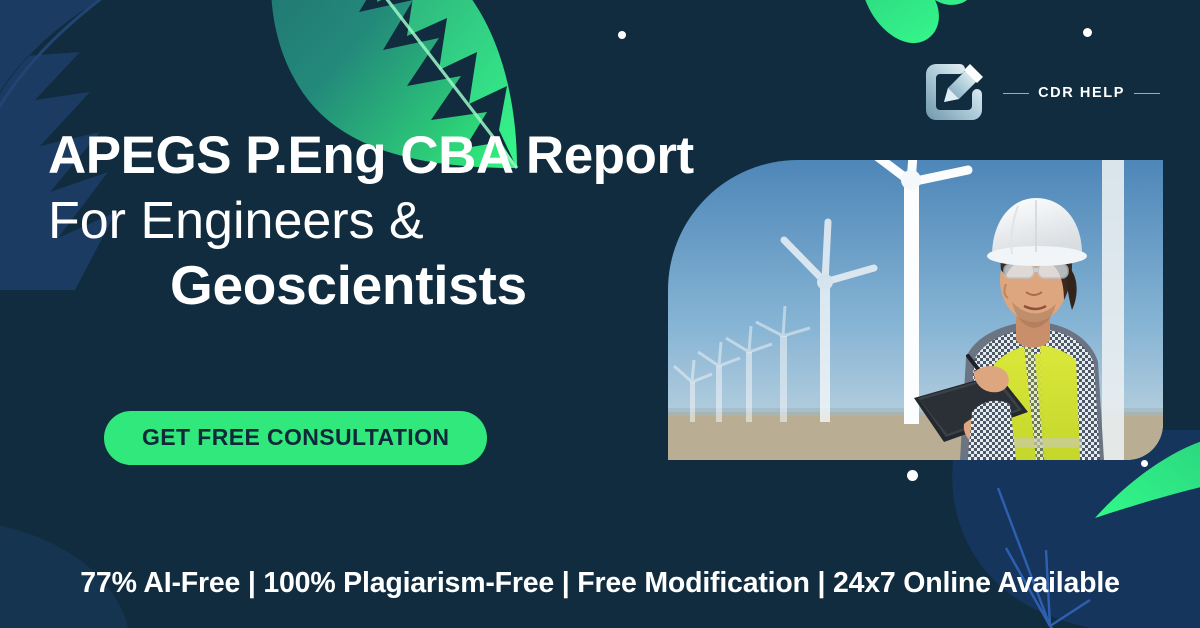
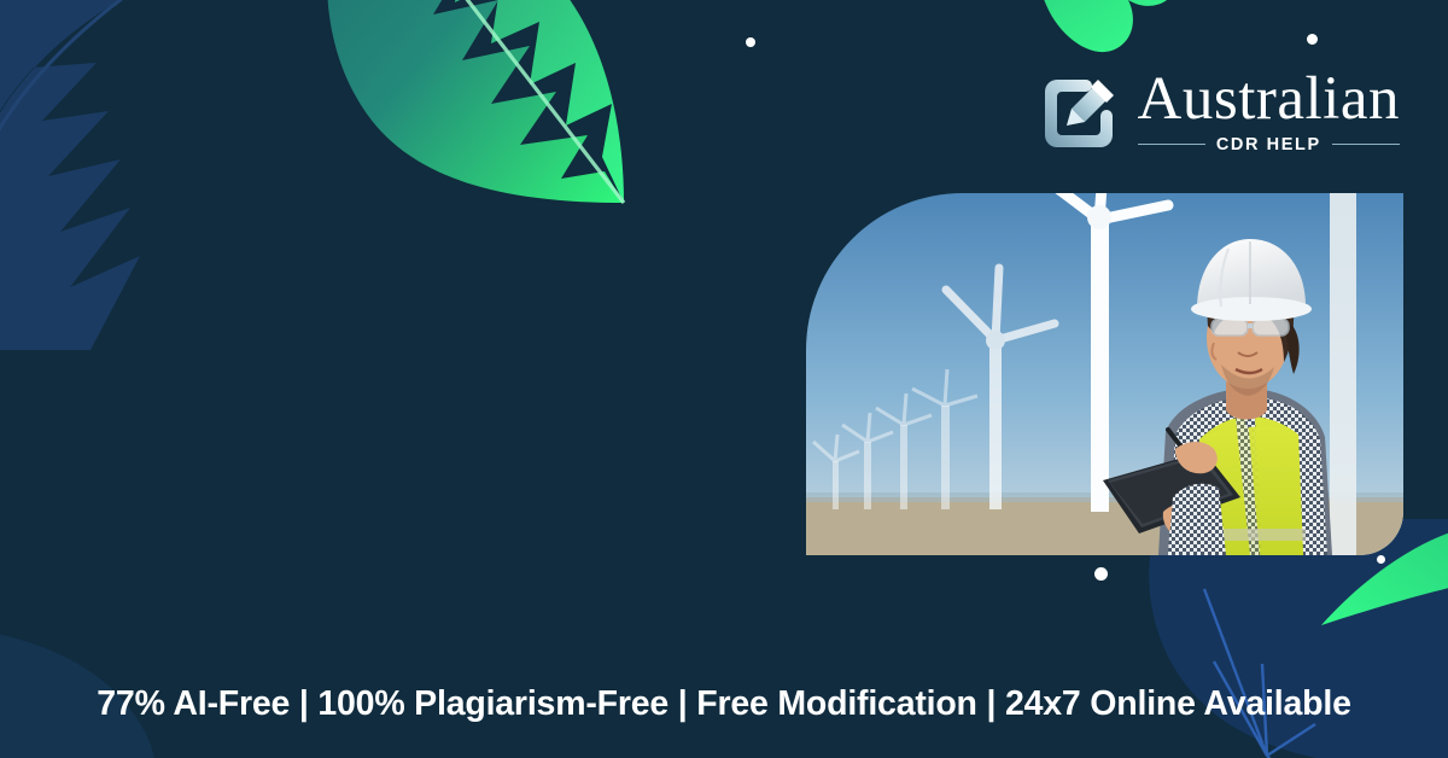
+ Australian
  CDR HELP
- APEGS P.Eng CBA Report
- For Engineers &
- Geoscientists
- GET FREE CONSULTATION
  77% AI-Free | 100% Plagiarism-Free | Free Modification | 24x7 Online Available
